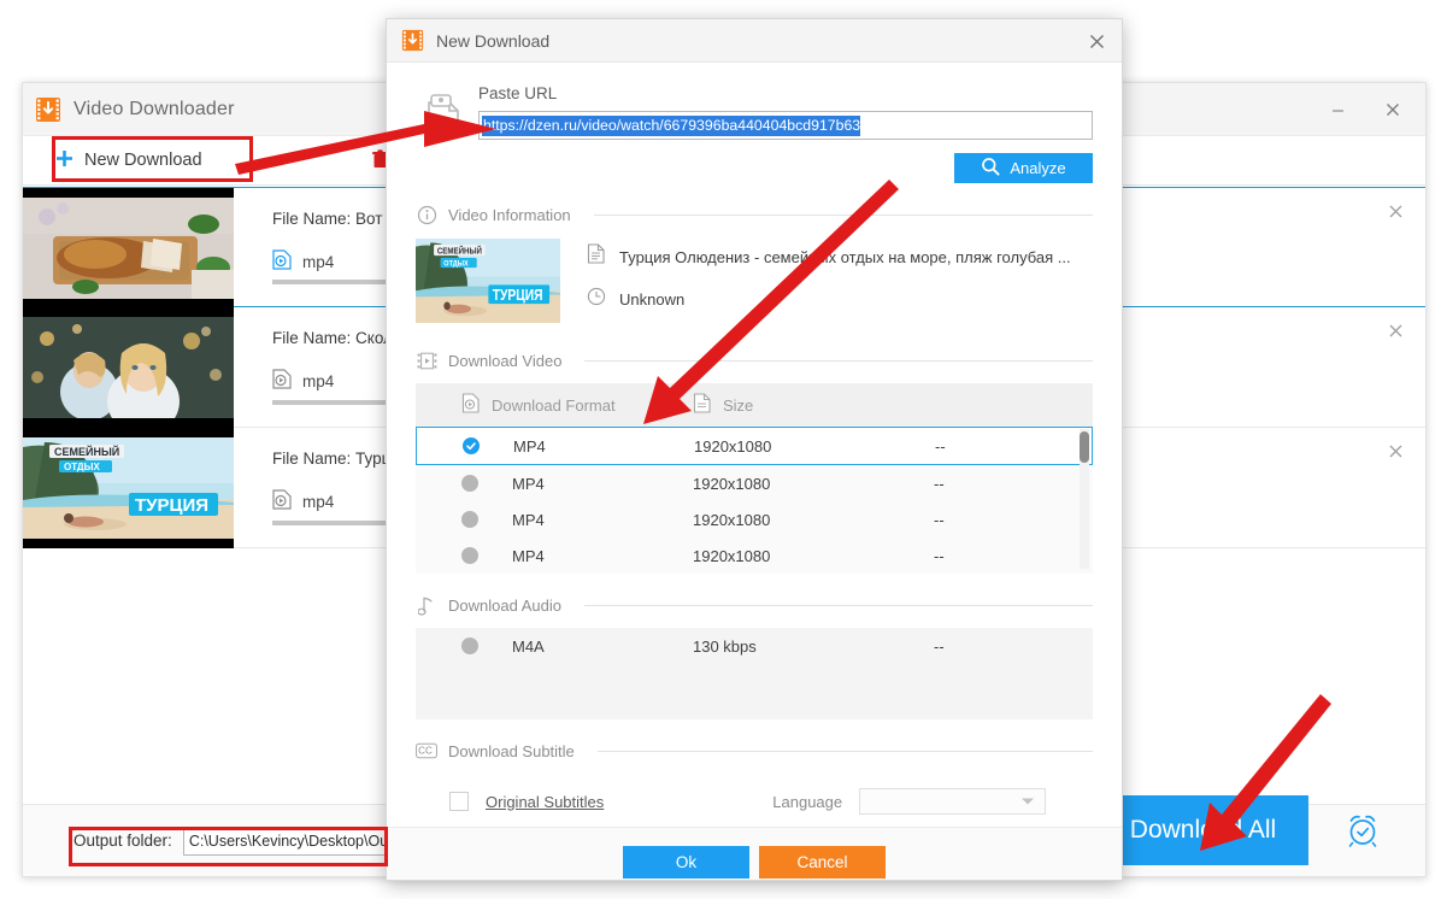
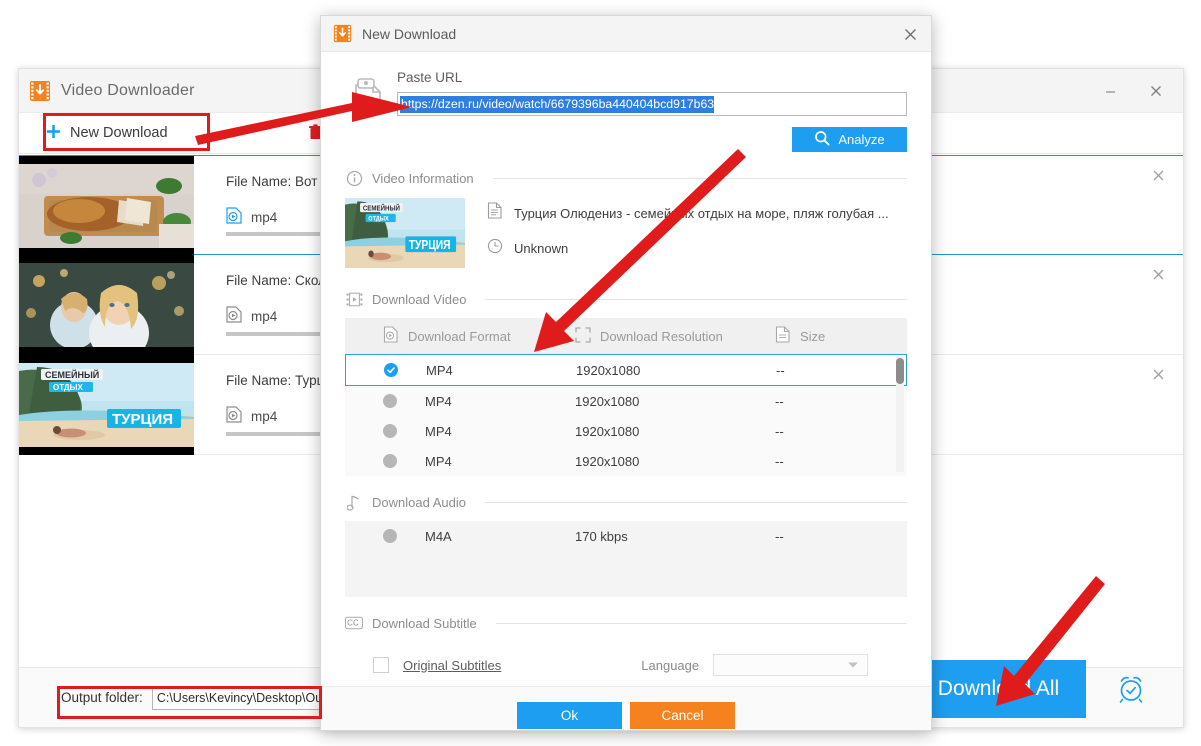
  Video Downloader
  New Download
  File Name: Вот
  mp4
  File Name: Ско
  mp4
  СЕМЕЙНЫЙ
  ОТДЫХ
  ТУРЦИЯ
  File Name: Тур
  mp4
  Output folder:
  C:\Users\Kevincy\Desktop\Ou
  Downl All
  New Download
  Paste URL
  https://dzen.ru/video/watch/6679396ba440404bcd917b63
  Analyze
  Video Information
  ТУРЦИЯ
  Турция Олюдениз - семейх отдых на море, пляж голубая ...
  Unknown
  Download Video
  Download Format
+ Download Resolution
  Size
  MP4
  1920x1080
  --
  MP4
  1920x1080
  --
  MP4
  1920x1080
  --
  MP4
  1920x1080
  --
  Download Audio
  M4A
- 130 kbps
+ 170 kbps
  --
  CC
  Download Subtitle
  Original Subtitles
  Language
  Ok
  Cancel
